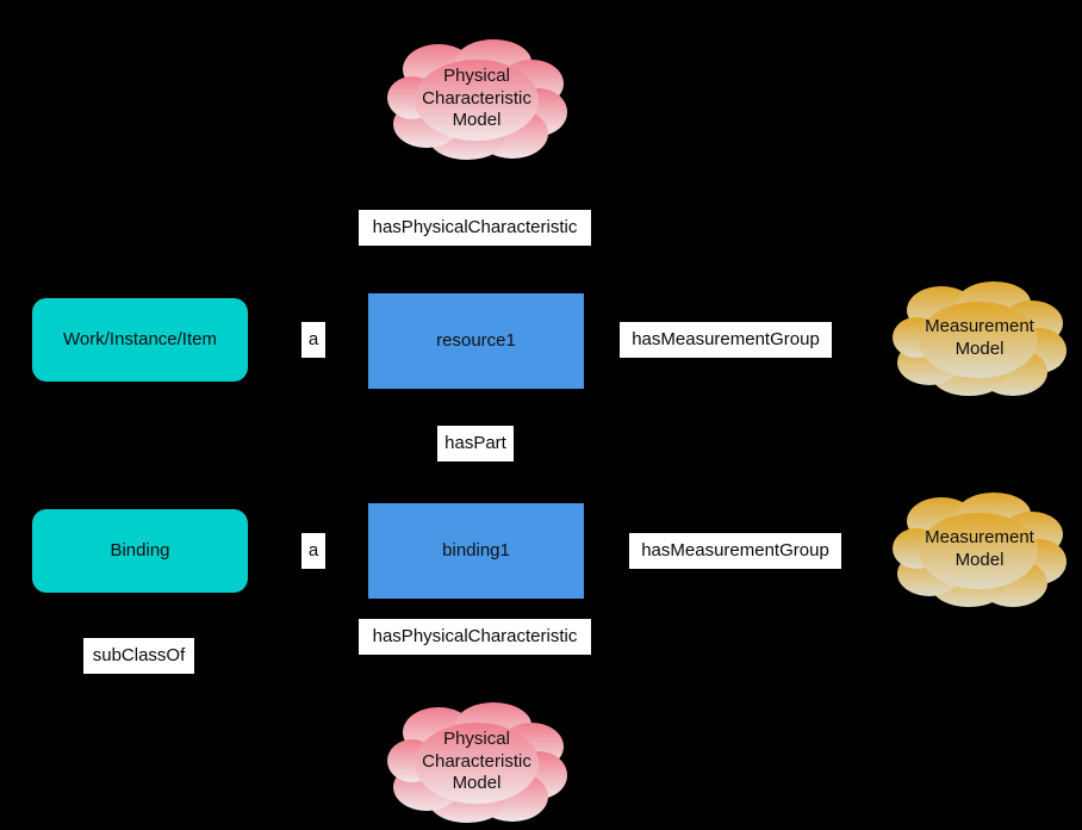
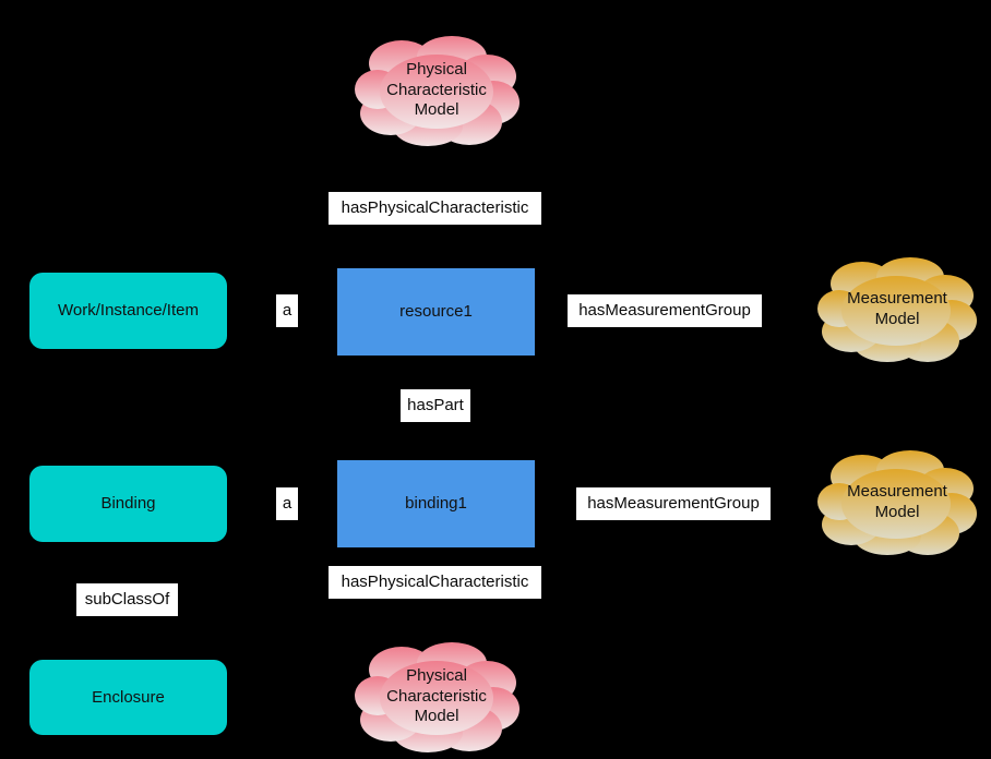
  Physical
  Characteristic
  Model
  hasPhysicalCharacteristic
  Work/Instance/Item
  a
  resource1
  hasMeasurementGroup
  Measurement
  Model
  hasPart
  Binding
  a
  binding1
  hasMeasurementGroup
  Measurement
  Model
  hasPhysicalCharacteristic
  subClassOf
+ Enclosure
  Physical
  Characteristic
  Model
